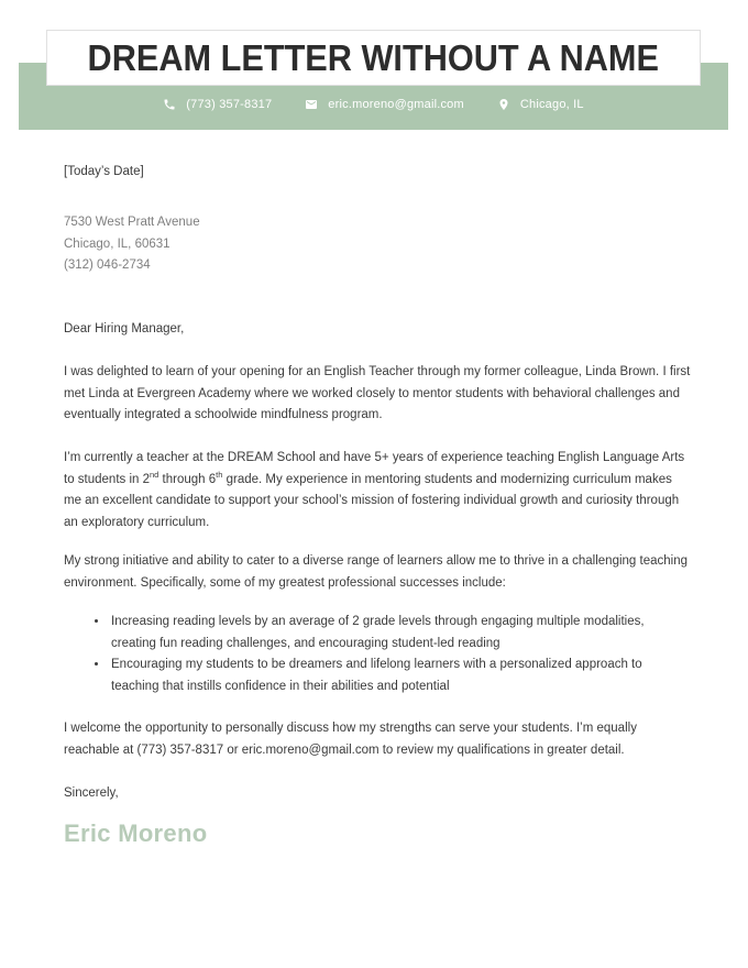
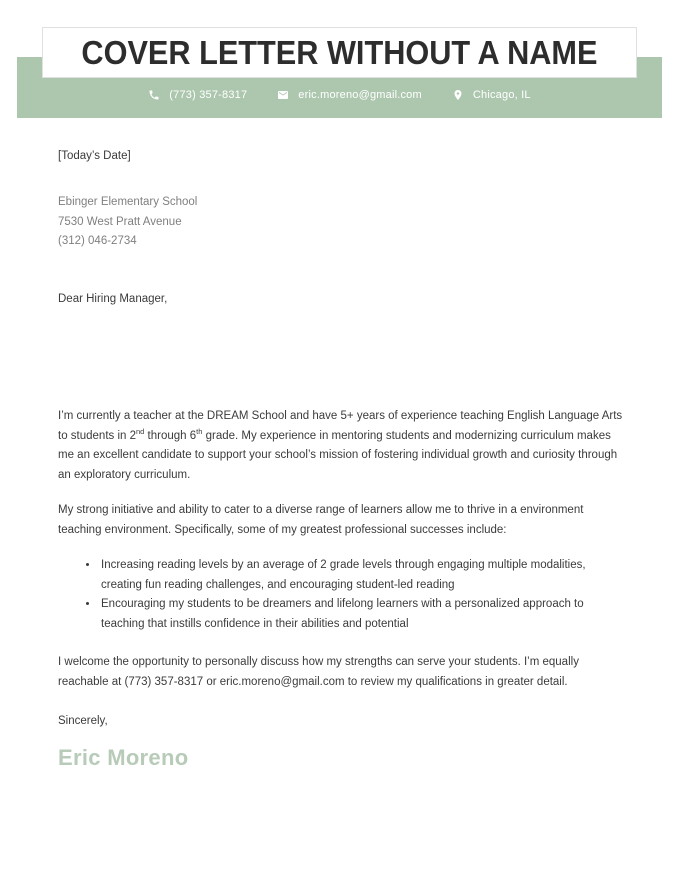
- DREAM LETTER WITHOUT A NAME
+ COVER LETTER WITHOUT A NAME
  (773) 357-8317
  eric.moreno@gmail.com
  Chicago, IL
  [Today’s Date]
+ Ebinger Elementary School
  7530 West Pratt Avenue
- Chicago, IL, 60631
  (312) 046-2734
  Dear Hiring Manager,
- I was delighted to learn of your opening for an English Teacher through my former colleague, Linda Brown. I first met Linda at Evergreen Academy where we worked closely to mentor students with behavioral challenges and eventually integrated a schoolwide mindfulness program.
  I’m currently a teacher at the DREAM School and have 5+ years of experience teaching English Language Arts to students in 2nd through 6th grade. My experience in mentoring students and modernizing curriculum makes me an excellent candidate to support your school’s mission of fostering individual growth and curiosity through an exploratory curriculum.
- My strong initiative and ability to cater to a diverse range of learners allow me to thrive in a challenging teaching environment. Specifically, some of my greatest professional successes include:
+ My strong initiative and ability to cater to a diverse range of learners allow me to thrive in a environment teaching environment. Specifically, some of my greatest professional successes include:
  Increasing reading levels by an average of 2 grade levels through engaging multiple modalities, creating fun reading challenges, and encouraging student-led reading
  Encouraging my students to be dreamers and lifelong learners with a personalized approach to teaching that instills confidence in their abilities and potential
  I welcome the opportunity to personally discuss how my strengths can serve your students. I’m equally reachable at (773) 357-8317 or eric.moreno@gmail.com to review my qualifications in greater detail.
  Sincerely,
  Eric Moreno
